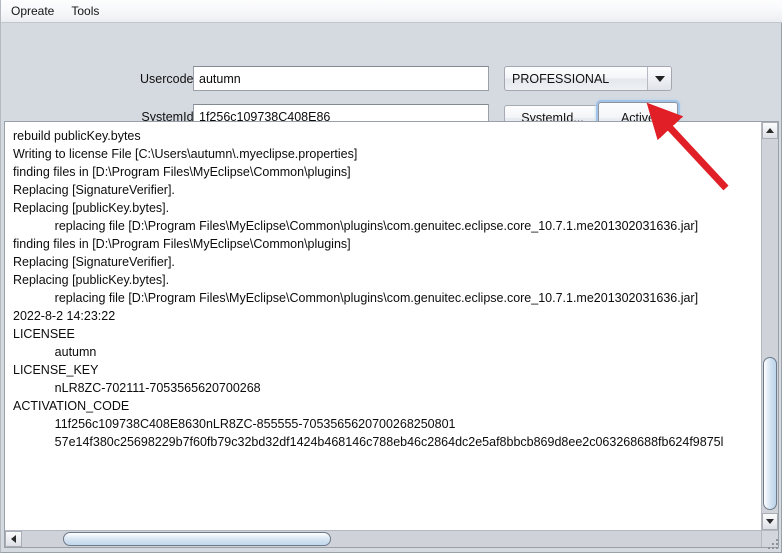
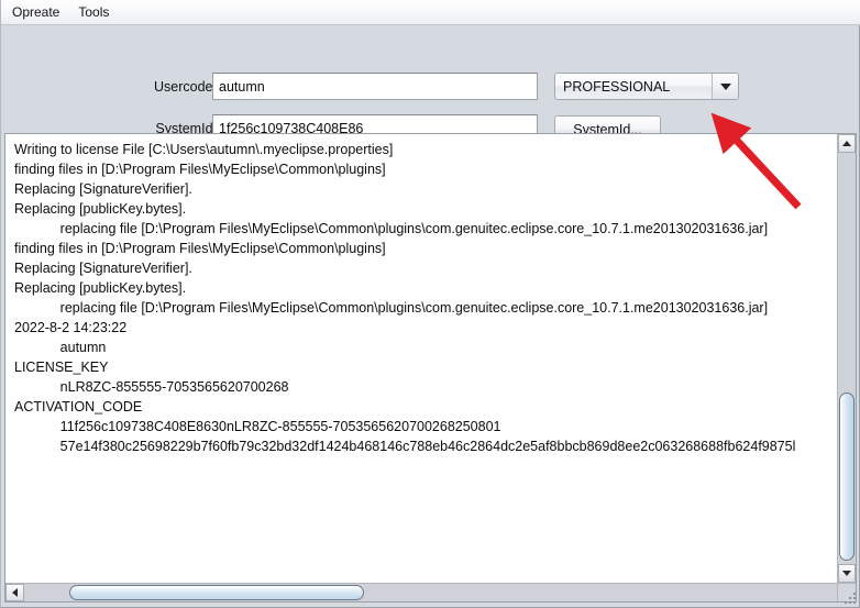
  Opreate
  Tools
  Usercode
  autumn
  SystemId
  1f256c109738C408E86
  PROFESSIONAL
  SystemId...
- Active
- rebuild publicKey.bytes
  Writing to license File [C:\Users\autumn\.myeclipse.properties]
  finding files in [D:\Program Files\MyEclipse\Common\plugins]
  Replacing [SignatureVerifier].
  Replacing [publicKey.bytes].
  replacing file [D:\Program Files\MyEclipse\Common\plugins\com.genuitec.eclipse.core_10.7.1.me201302031636.jar]
  finding files in [D:\Program Files\MyEclipse\Common\plugins]
  Replacing [SignatureVerifier].
  Replacing [publicKey.bytes].
  replacing file [D:\Program Files\MyEclipse\Common\plugins\com.genuitec.eclipse.core_10.7.1.me201302031636.jar]
  2022-8-2 14:23:22
- LICENSEE
  autumn
  LICENSE_KEY
- nLR8ZC-702111-7053565620700268
+ nLR8ZC-855555-7053565620700268
  ACTIVATION_CODE
  11f256c109738C408E8630nLR8ZC-855555-7053565620700268250801
  57e14f380c25698229b7f60fb79c32bd32df1424b468146c788eb46c2864dc2e5af8bbcb869d8ee2c063268688fb624f9875l
